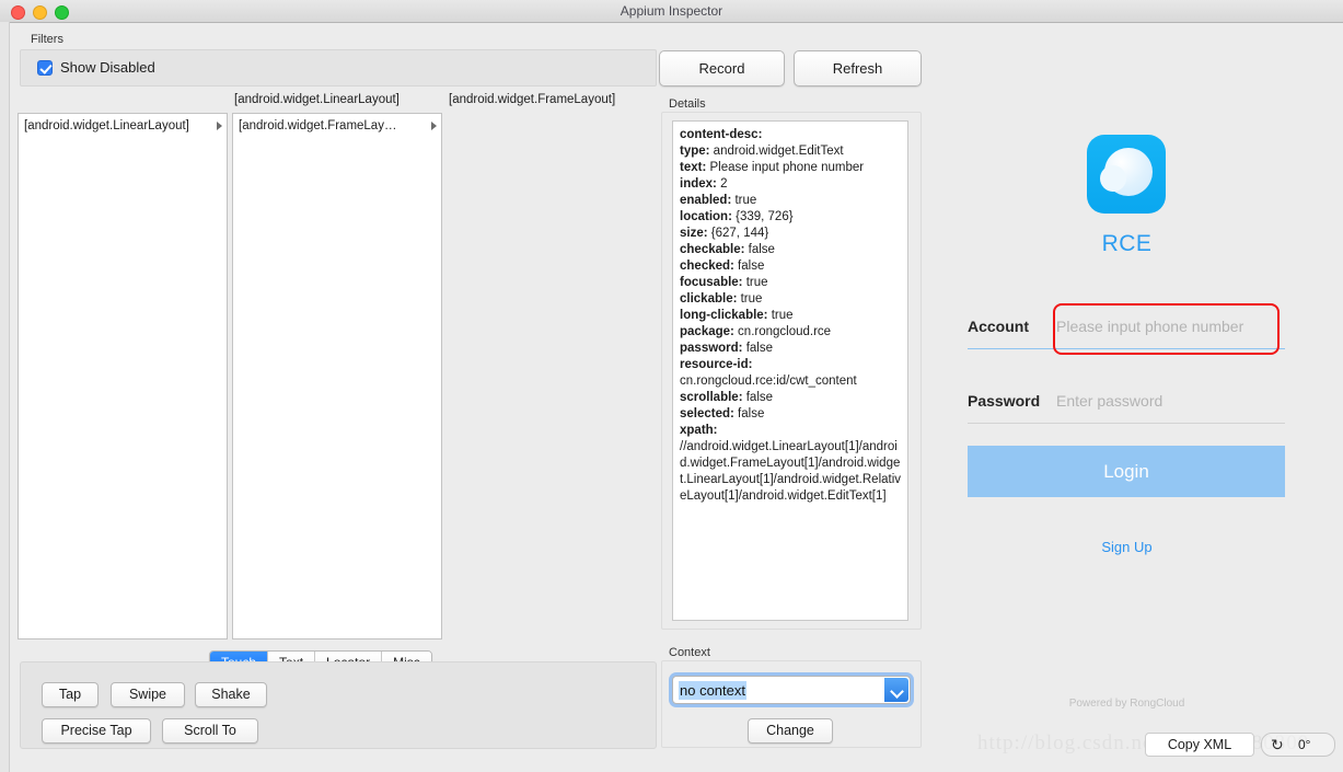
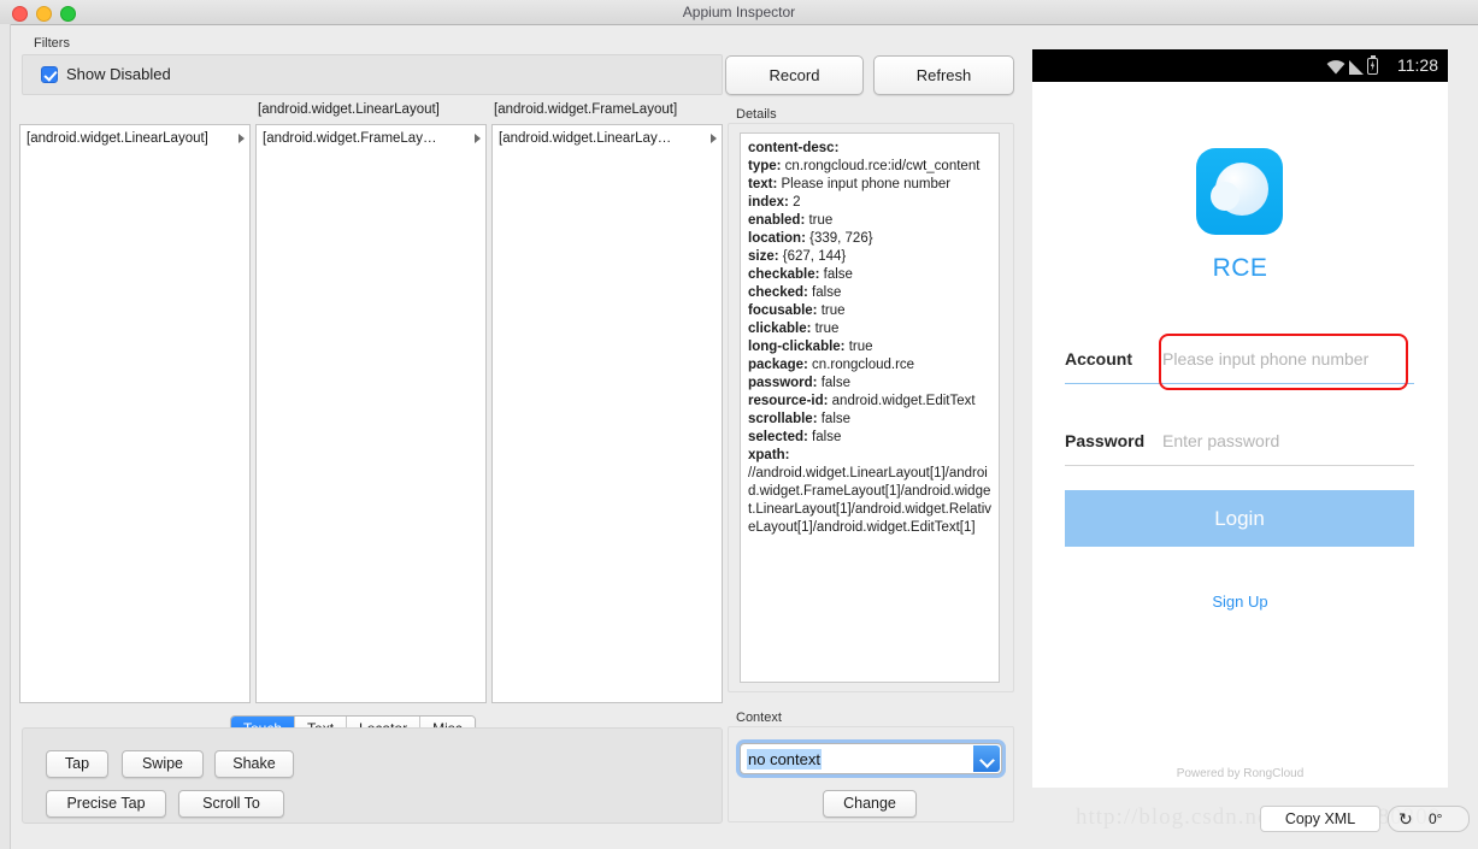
  Appium Inspector
  Filters
  Show Disabled
  [android.widget.LinearLayout]
  [android.widget.FrameLayout]
  [android.widget.LinearLayout]
  [android.widget.FrameLay…
+ [android.widget.LinearLay…
  Record
  Refresh
  Details
  content-desc:
- type: android.widget.EditText
+ type: cn.rongcloud.rce:id/cwt_content
  text: Please input phone number
  index: 2
  enabled: true
  location: {339, 726}
  size: {627, 144}
  checkable: false
  checked: false
  focusable: true
  clickable: true
  long-clickable: true
  package: cn.rongcloud.rce
  password: false
- resource-id: cn.rongcloud.rce:id/cwt_content
+ resource-id: android.widget.EditText
  scrollable: false
  selected: false
  xpath: //android.widget.LinearLayout[1]/android.widget.FrameLayout[1]/android.widget.LinearLayout[1]/android.widget.RelativeLayout[1]/android.widget.EditText[1]
  Tap
  Swipe
  Shake
  Precise Tap
  Scroll To
  Context
  no context
  Change
+ 11:28
  RCE
  Account
  Please input phone number
  Password
  Enter password
  Login
  Sign Up
  Powered by RongCloud
  Copy XML
  ↻
  0°
